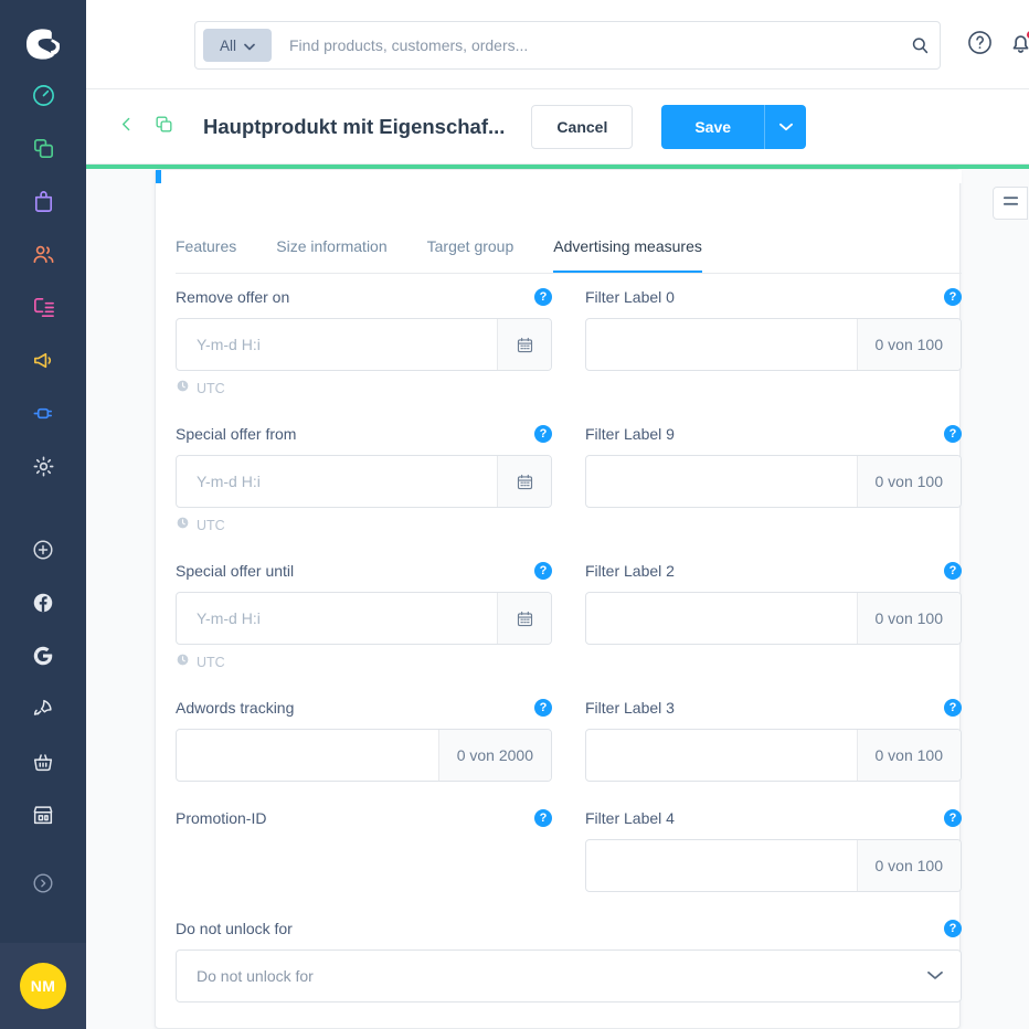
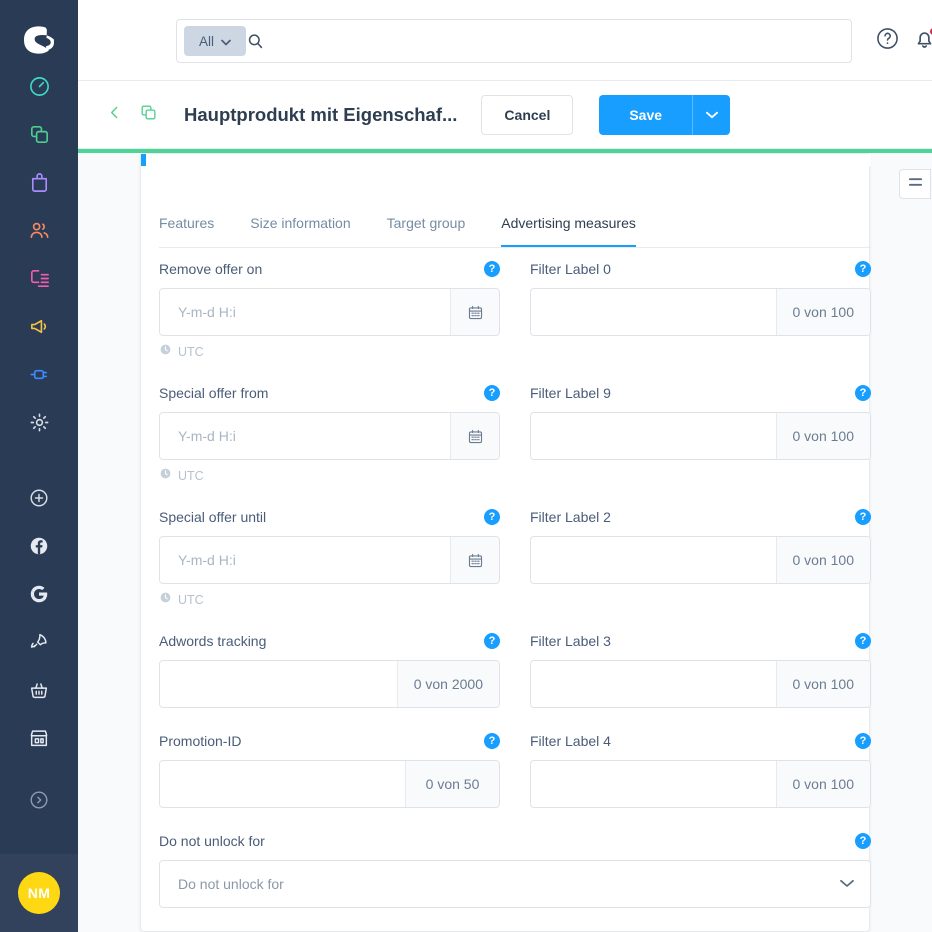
  NM
  All
- Find products, customers, orders...
  Hauptprodukt mit Eigenschaf...
  Cancel
  Save
  Features
  Size information
  Target group
  Advertising measures
  Remove offer on
  ?
  Y-m-d H:i
  UTC
  Filter Label 0
  ?
  0 von 100
  Special offer from
  ?
  Y-m-d H:i
  UTC
  Filter Label 9
  ?
  0 von 100
  Special offer until
  ?
  Y-m-d H:i
  UTC
  Filter Label 2
  ?
  0 von 100
  Adwords tracking
  ?
  0 von 2000
  Filter Label 3
  ?
  0 von 100
  Promotion-ID
  ?
+ 0 von 50
  Filter Label 4
  ?
  0 von 100
  Do not unlock for
  ?
  Do not unlock for
